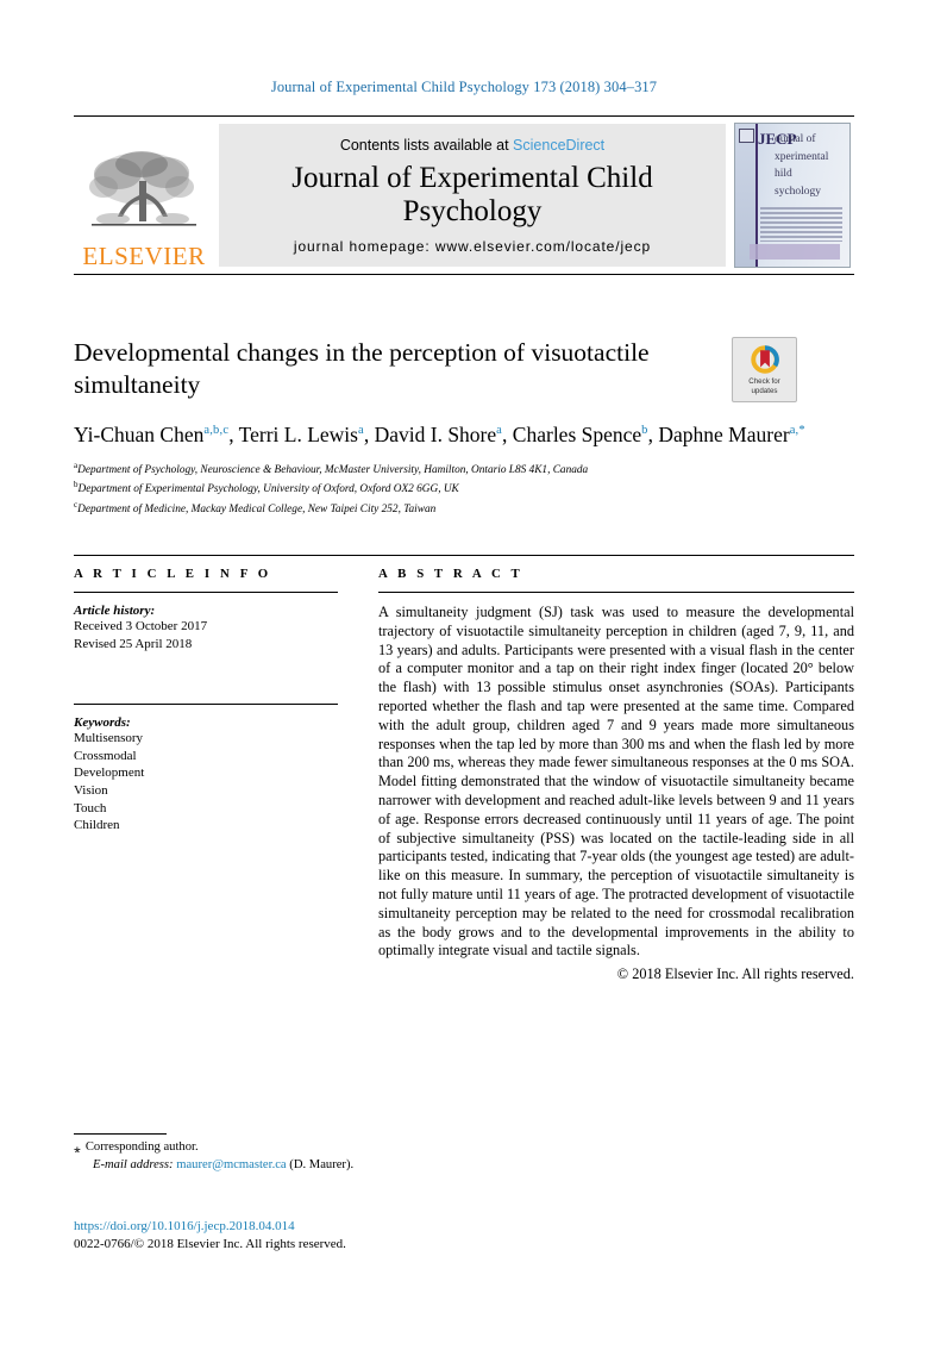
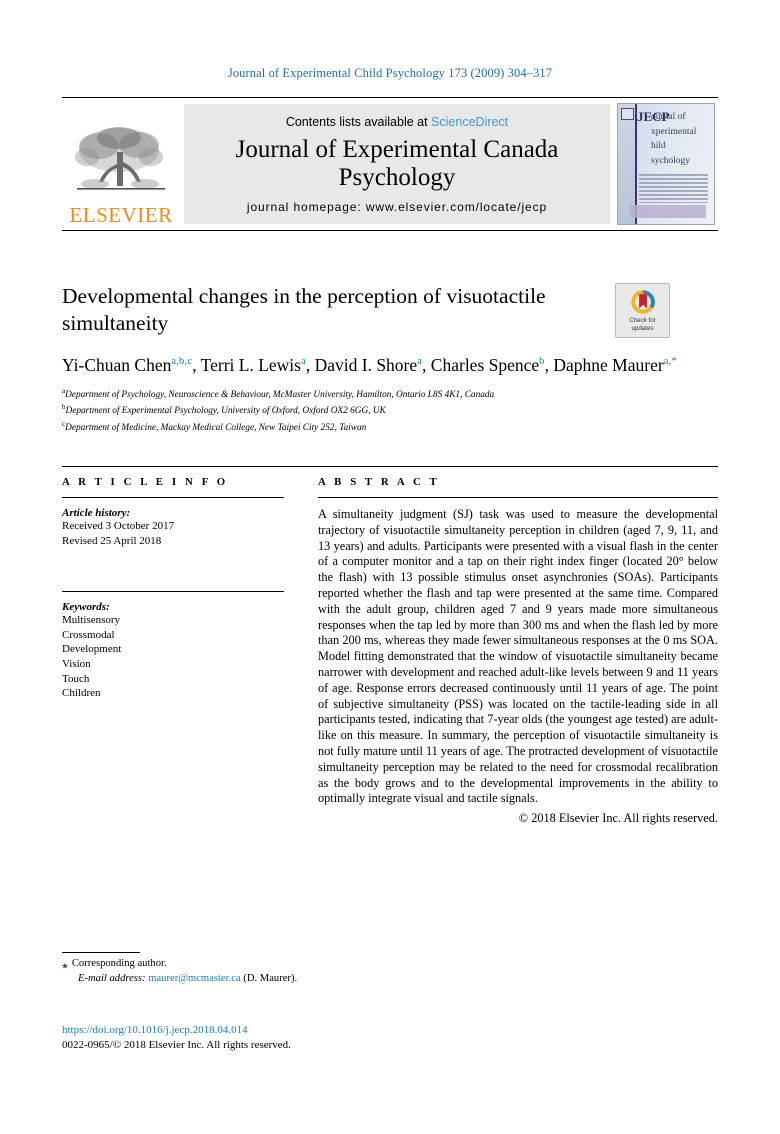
- Journal of Experimental Child Psychology 173 (2018) 304–317
+ Journal of Experimental Child Psychology 173 (2009) 304–317
  ELSEVIER
  Contents lists available at ScienceDirect
- Journal of Experimental Child Psychology
+ Journal of Experimental Canada Psychology
  journal homepage: www.elsevier.com/locate/jecp
  JECP
  ournal of
  xperimental
  hild
  sychology
  Developmental changes in the perception of visuotactile simultaneity
  Yi-Chuan Chena,b,c, Terri L. Lewisa, David I. Shorea, Charles Spenceb, Daphne Maurera,*
  aDepartment of Psychology, Neuroscience & Behaviour, McMaster University, Hamilton, Ontario L8S 4K1, Canada
  bDepartment of Experimental Psychology, University of Oxford, Oxford OX2 6GG, UK
  cDepartment of Medicine, Mackay Medical College, New Taipei City 252, Taiwan
  A R T I C L E I N F O
  Article history:
  Received 3 October 2017
  Revised 25 April 2018
  Keywords:
  Multisensory
  Crossmodal
  Development
  Vision
  Touch
  Children
  A B S T R A C T
  A simultaneity judgment (SJ) task was used to measure the developmental trajectory of visuotactile simultaneity perception in children (aged 7, 9, 11, and 13 years) and adults. Participants were presented with a visual flash in the center of a computer monitor and a tap on their right index finger (located 20° below the flash) with 13 possible stimulus onset asynchronies (SOAs). Participants reported whether the flash and tap were presented at the same time. Compared with the adult group, children aged 7 and 9 years made more simultaneous responses when the tap led by more than 300 ms and when the flash led by more than 200 ms, whereas they made fewer simultaneous responses at the 0 ms SOA. Model fitting demonstrated that the window of visuotactile simultaneity became narrower with development and reached adult-like levels between 9 and 11 years of age. Response errors decreased continuously until 11 years of age. The point of subjective simultaneity (PSS) was located on the tactile-leading side in all participants tested, indicating that 7-year olds (the youngest age tested) are adult-like on this measure. In summary, the perception of visuotactile simultaneity is not fully mature until 11 years of age. The protracted development of visuotactile simultaneity perception may be related to the need for crossmodal recalibration as the body grows and to the developmental improvements in the ability to optimally integrate visual and tactile signals.
  © 2018 Elsevier Inc. All rights reserved.
  ⁎ Corresponding author.
  E-mail address: maurer@mcmaster.ca (D. Maurer).
  https://doi.org/10.1016/j.jecp.2018.04.014
- 0022-0766/© 2018 Elsevier Inc. All rights reserved.
+ 0022-0965/© 2018 Elsevier Inc. All rights reserved.
